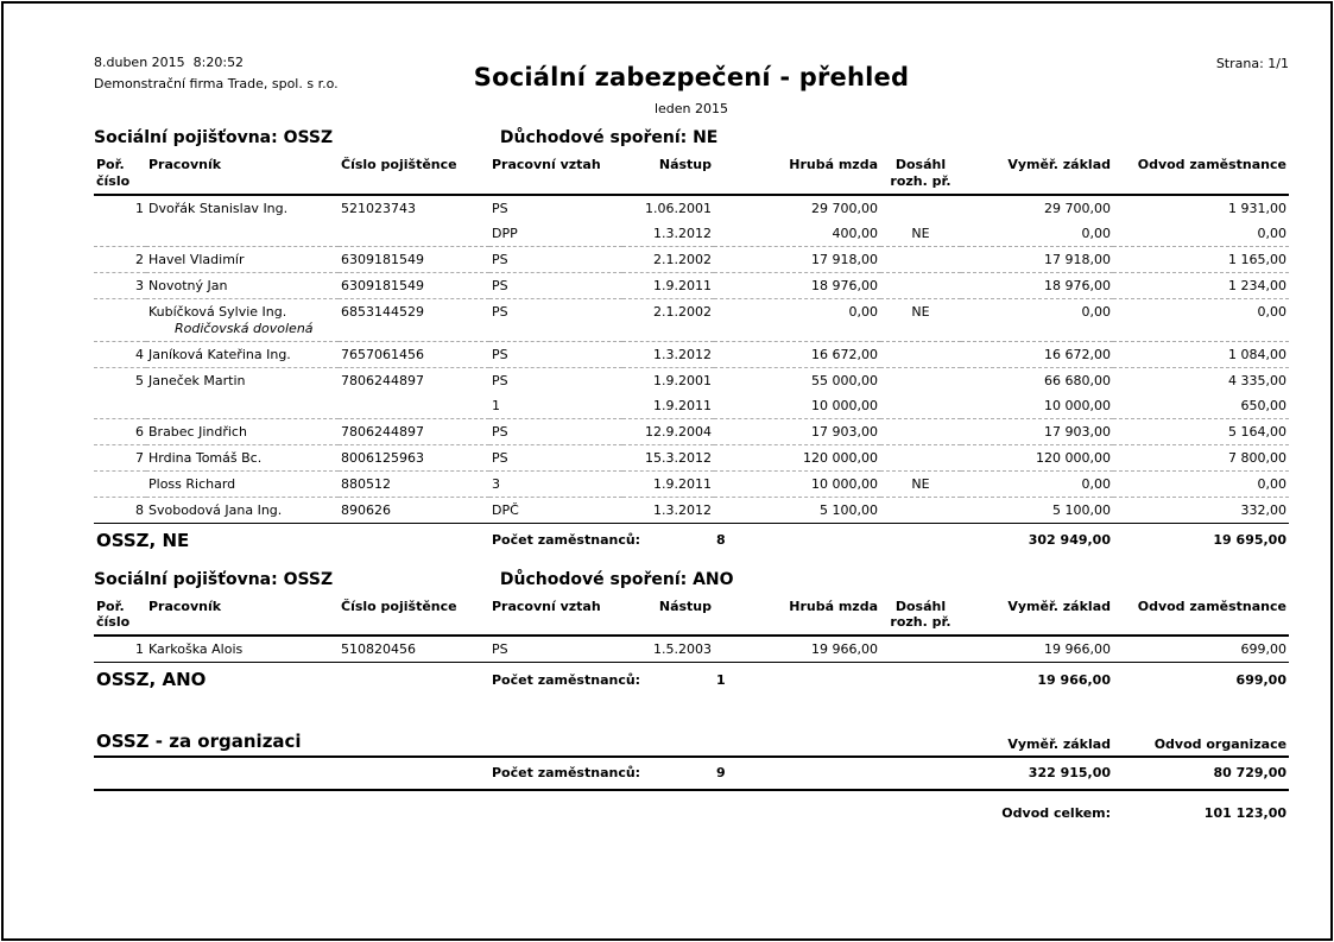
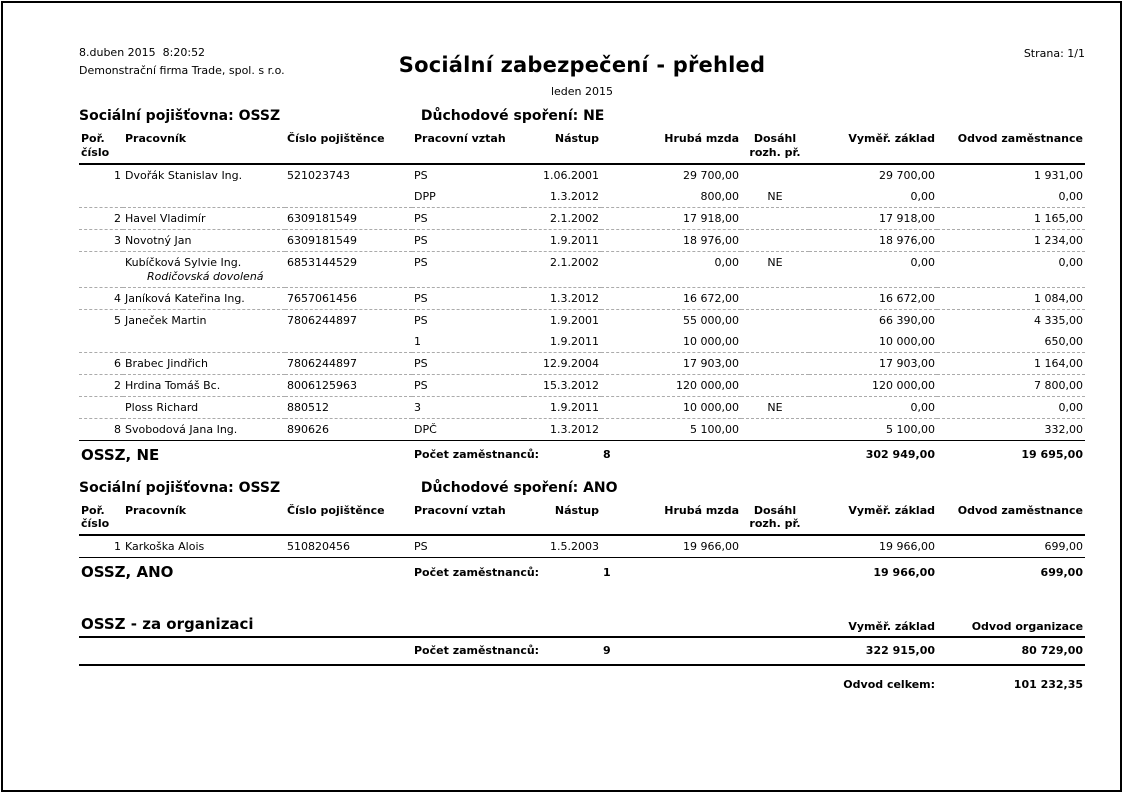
  8.duben 2015 8:20:52
  Demonstrační firma Trade, spol. s r.o.
  Sociální zabezpečení - přehled
  leden 2015
  Strana: 1/1
  Sociální pojišťovna: OSSZ Důchodové spoření: NE
  Poř.číslo	Pracovník	Číslo pojištěnce	Pracovní vztah	Nástup	Hrubá mzda	Dosáhlrozh. př.	Vyměř. základ	Odvod zaměstnance
  1	Dvořák Stanislav Ing.	521023743	PS	1.06.2001	29 700,00		29 700,00	1 931,00
- 			DPP	1.3.2012	400,00	NE	0,00	0,00
+ 			DPP	1.3.2012	800,00	NE	0,00	0,00
  2	Havel Vladimír	6309181549	PS	2.1.2002	17 918,00		17 918,00	1 165,00
  3	Novotný Jan	6309181549	PS	1.9.2011	18 976,00		18 976,00	1 234,00
  	Kubíčková Sylvie Ing. Rodičovská dovolená	6853144529	PS	2.1.2002	0,00	NE	0,00	0,00
  4	Janíková Kateřina Ing.	7657061456	PS	1.3.2012	16 672,00		16 672,00	1 084,00
- 5	Janeček Martin	7806244897	PS	1.9.2001	55 000,00		66 680,00	4 335,00
+ 5	Janeček Martin	7806244897	PS	1.9.2001	55 000,00		66 390,00	4 335,00
  			1	1.9.2011	10 000,00		10 000,00	650,00
- 6	Brabec Jindřich	7806244897	PS	12.9.2004	17 903,00		17 903,00	5 164,00
+ 6	Brabec Jindřich	7806244897	PS	12.9.2004	17 903,00		17 903,00	1 164,00
- 7	Hrdina Tomáš Bc.	8006125963	PS	15.3.2012	120 000,00		120 000,00	7 800,00
+ 2	Hrdina Tomáš Bc.	8006125963	PS	15.3.2012	120 000,00		120 000,00	7 800,00
  	Ploss Richard	880512	3	1.9.2011	10 000,00	NE	0,00	0,00
  8	Svobodová Jana Ing.	890626	DPČ	1.3.2012	5 100,00		5 100,00	332,00
  OSSZ, NE	Počet zaměstnanců:	8		302 949,00	19 695,00
  Sociální pojišťovna: OSSZ Důchodové spoření: ANO
  Poř.číslo	Pracovník	Číslo pojištěnce	Pracovní vztah	Nástup	Hrubá mzda	Dosáhlrozh. př.	Vyměř. základ	Odvod zaměstnance
  1	Karkoška Alois	510820456	PS	1.5.2003	19 966,00		19 966,00	699,00
  OSSZ, ANO	Počet zaměstnanců:	1		19 966,00	699,00
  OSSZ - za organizaci	Vyměř. základ	Odvod organizace
  	Počet zaměstnanců:	9		322 915,00	80 729,00
- 	Odvod celkem:	101 123,00
+ 	Odvod celkem:	101 232,35
